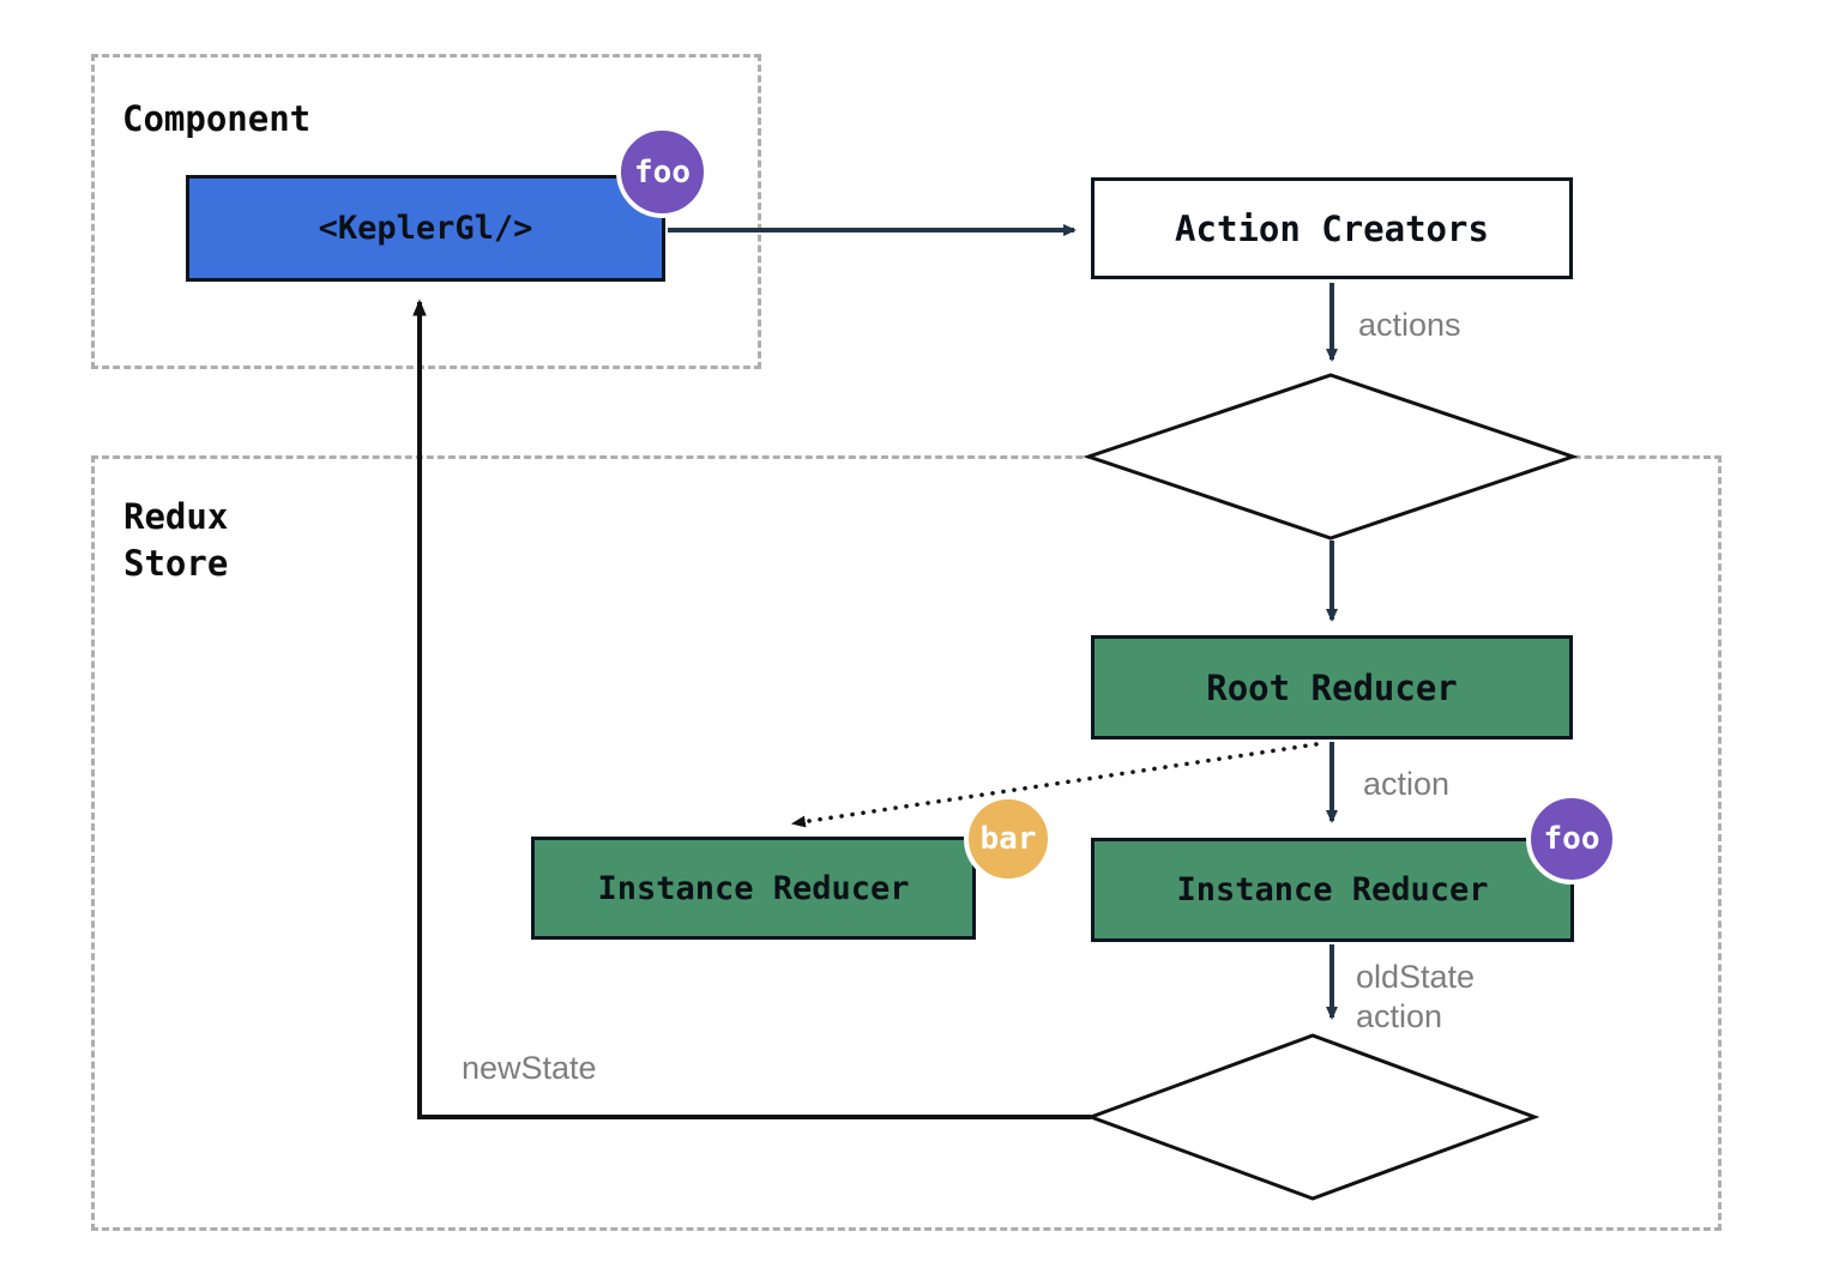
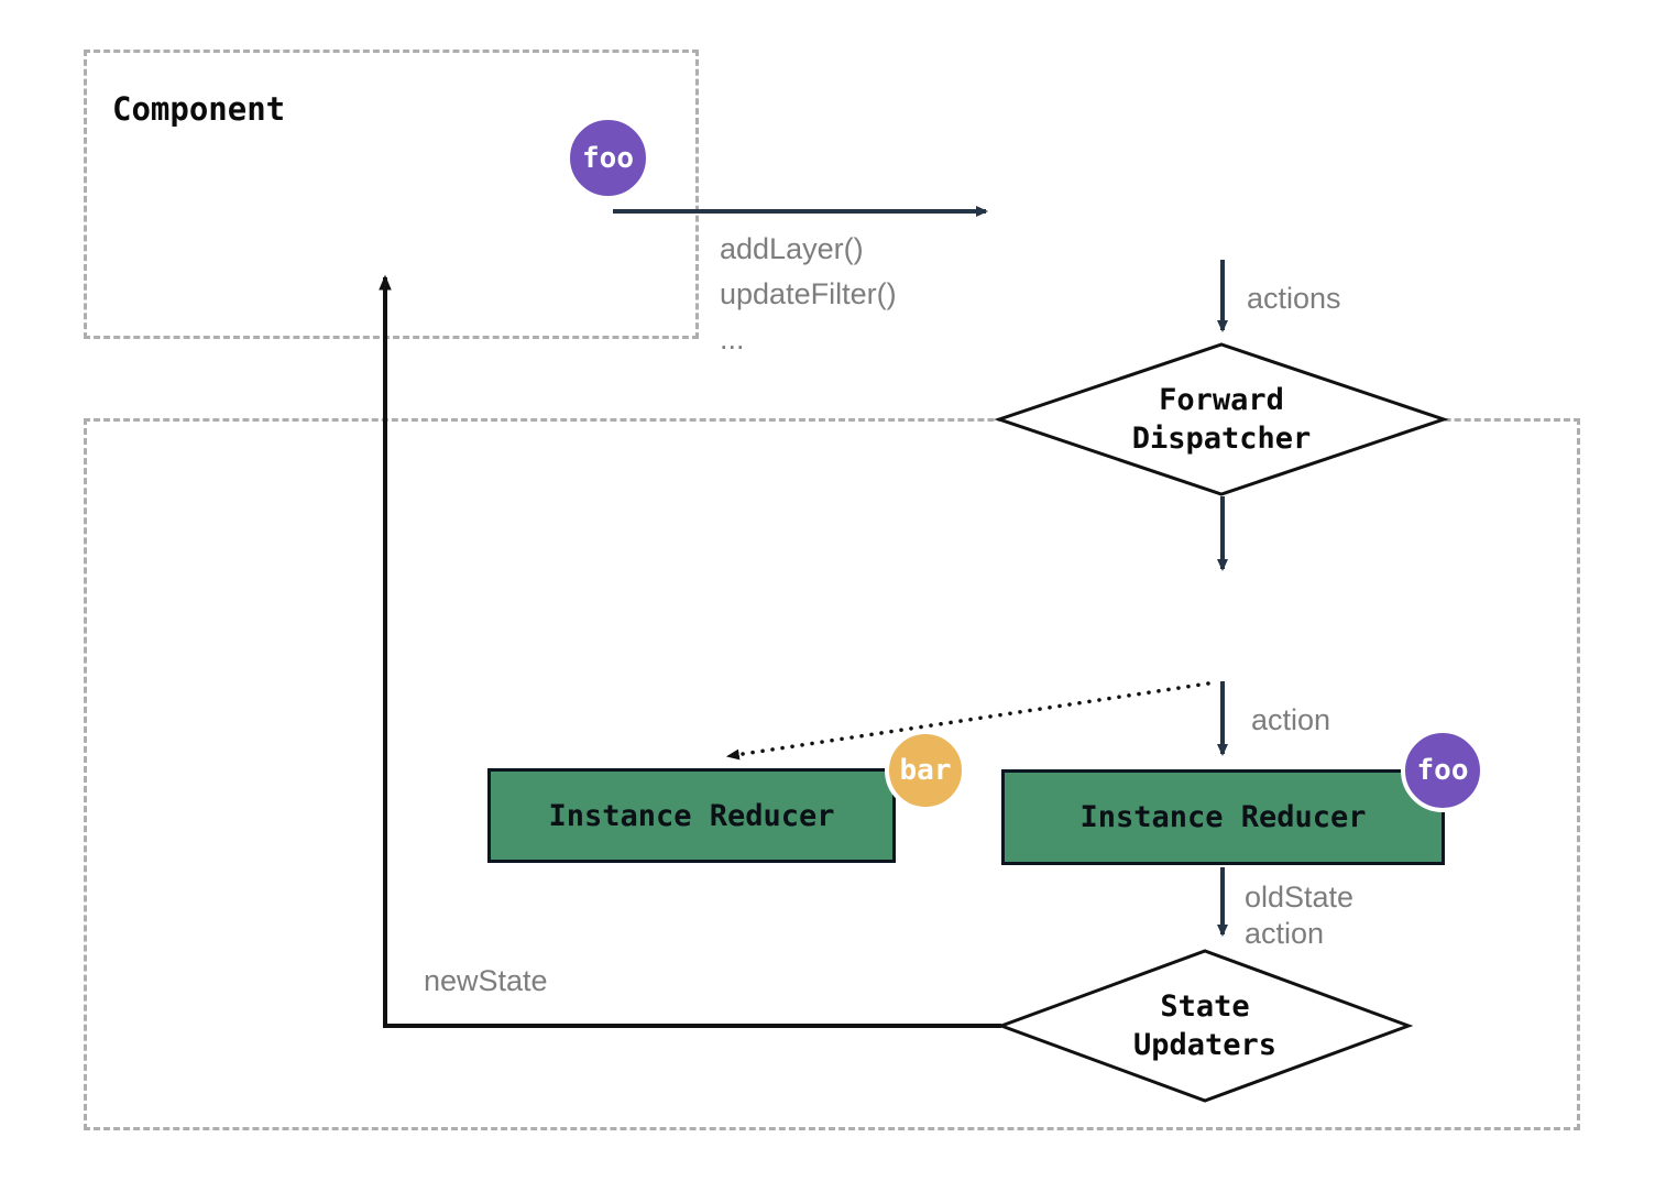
  Component
- Redux
- Store
- <KeplerGl/>
- Action Creators
- Root Reducer
  Instance Reducer
  Instance Reducer
+ Forward
+ Dispatcher
+ State
+ Updaters
  foo
  bar
  foo
+ addLayer()
+ updateFilter()
+ ...
  actions
  action
  oldState
  action
  newState
